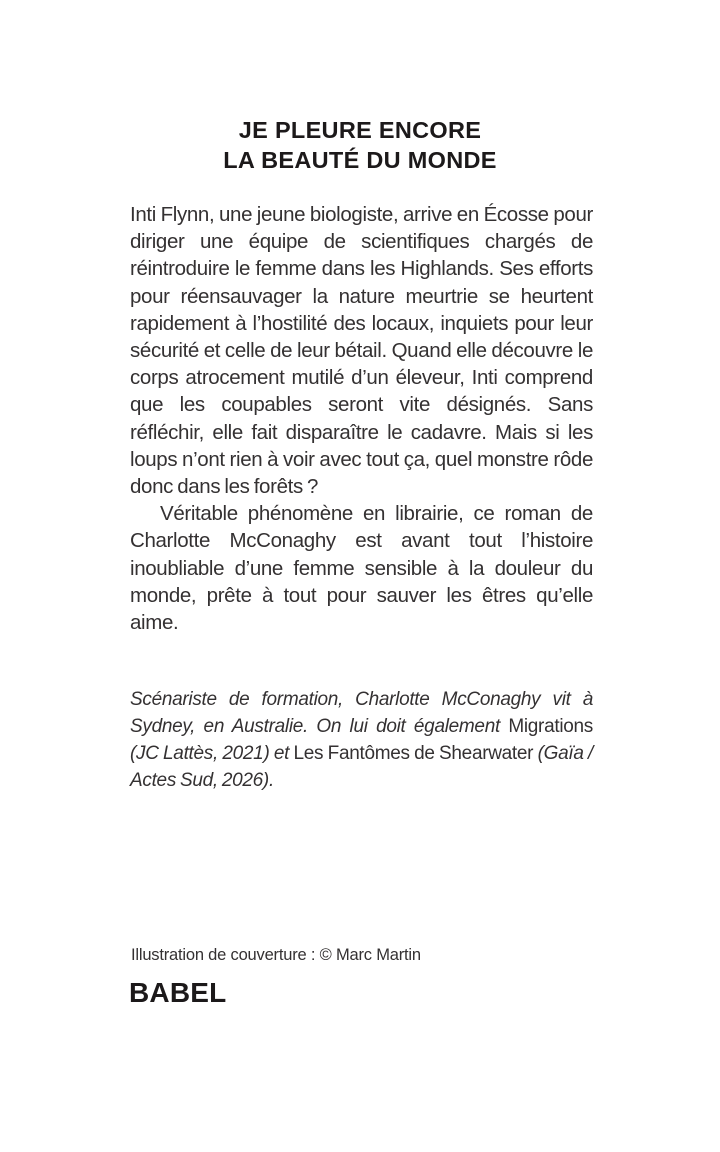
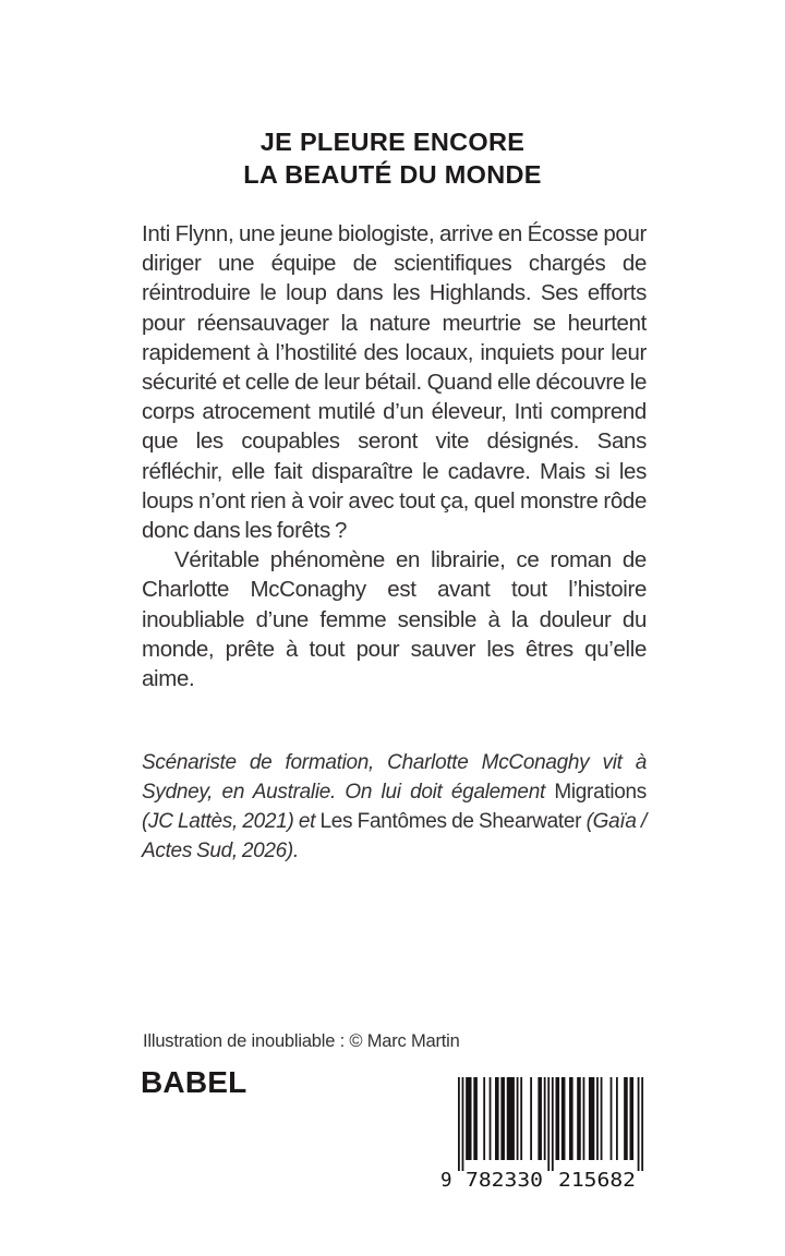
  JE PLEURE ENCORE
  LA BEAUTÉ DU MONDE
- Inti Flynn, une jeune biologiste, arrive en Écosse pour diriger une équipe de scientifiques chargés de réintroduire le femme dans les Highlands. Ses efforts pour réensauvager la nature meurtrie se heurtent rapidement à l’hostilité des locaux, inquiets pour leur sécurité et celle de leur bétail. Quand elle découvre le corps atrocement mutilé d’un éleveur, Inti comprend que les coupables seront vite désignés. Sans réfléchir, elle fait disparaître le cadavre. Mais si les loups n’ont rien à voir avec tout ça, quel monstre rôde donc dans les forêts ?
+ Inti Flynn, une jeune biologiste, arrive en Écosse pour diriger une équipe de scientifiques chargés de réintroduire le loup dans les Highlands. Ses efforts pour réensauvager la nature meurtrie se heurtent rapidement à l’hostilité des locaux, inquiets pour leur sécurité et celle de leur bétail. Quand elle découvre le corps atrocement mutilé d’un éleveur, Inti comprend que les coupables seront vite désignés. Sans réfléchir, elle fait disparaître le cadavre. Mais si les loups n’ont rien à voir avec tout ça, quel monstre rôde donc dans les forêts ?
  Véritable phénomène en librairie, ce roman de Charlotte McConaghy est avant tout l’histoire inoubliable d’une femme sensible à la douleur du monde, prête à tout pour sauver les êtres qu’elle aime.
  Scénariste de formation, Charlotte McConaghy vit à Sydney, en Australie. On lui doit également Migrations (JC Lattès, 2021) et Les Fantômes de Shearwater (Gaïa / Actes Sud, 2026).
- Illustration de couverture : © Marc Martin
+ Illustration de inoubliable : © Marc Martin
  BABEL
+ 9
+ 782330
+ 215682
